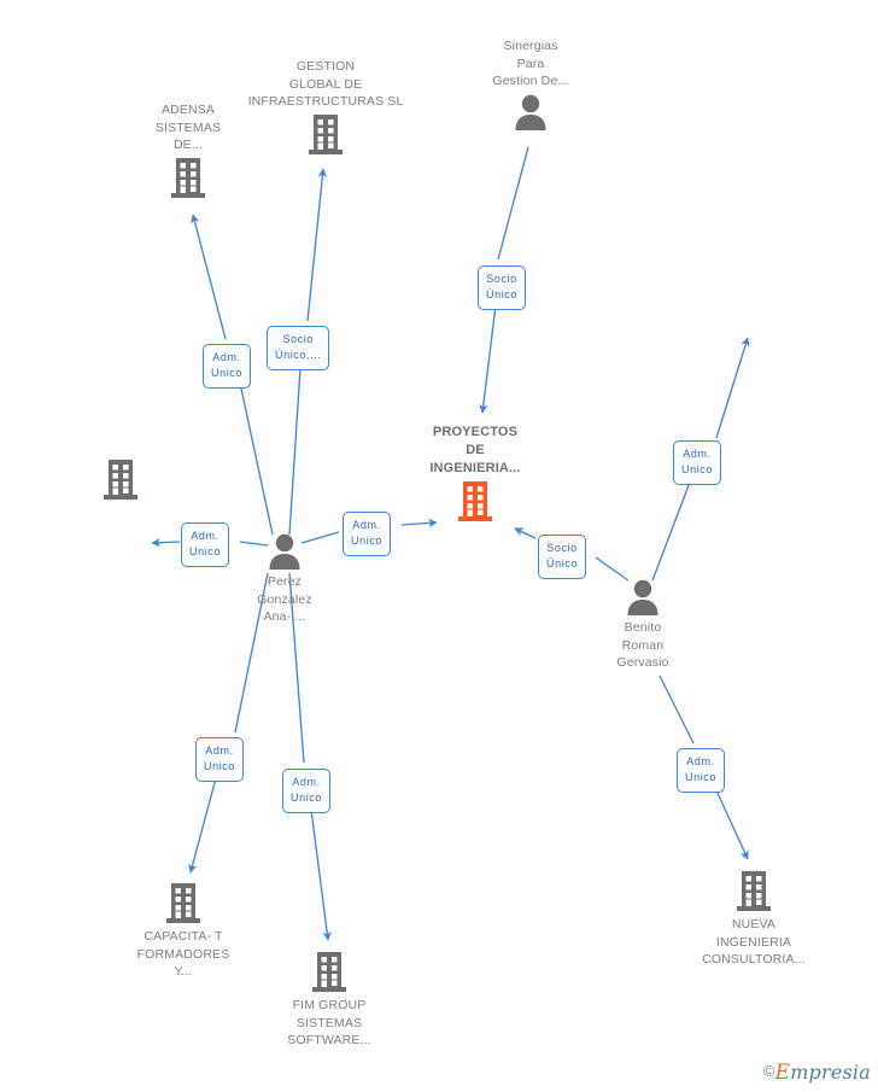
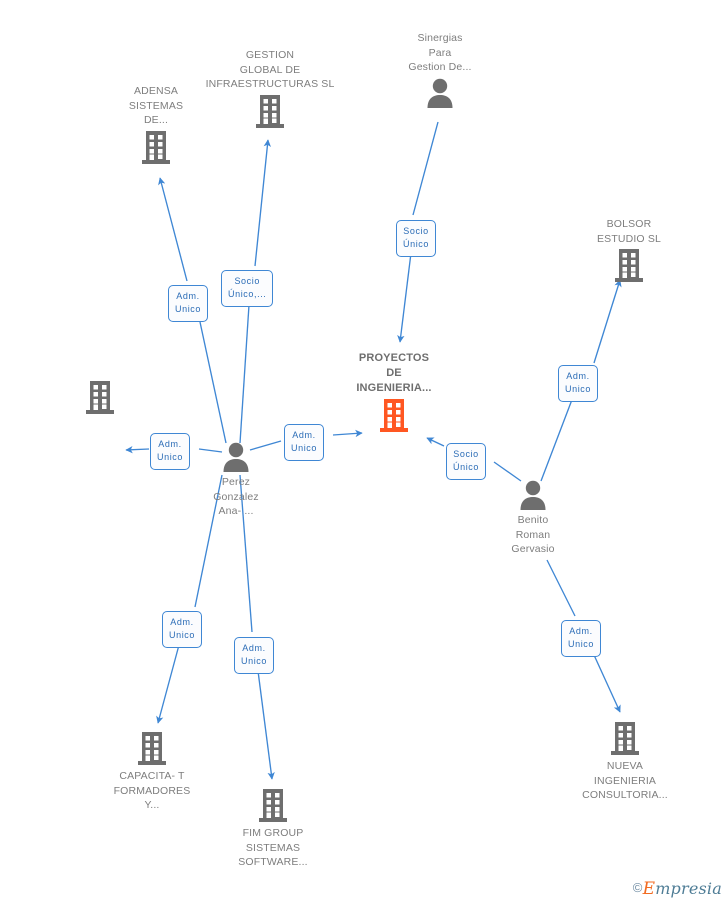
  ADENSA
  SISTEMAS
  DE...
  GESTION
  GLOBAL DE
  INFRAESTRUCTURAS SL
  Sinergias
  Para
  Gestion De...
+ BOLSOR
+ ESTUDIO SL
  PROYECTOS
  DE
  INGENIERIA...
  Perez
  Gonzalez
  Ana- ...
  Benito
  Roman
  Gervasio
  CAPACITA- T
  FORMADORES
  Y...
  FIM GROUP
  SISTEMAS
  SOFTWARE...
  NUEVA
  INGENIERIA
  CONSULTORIA...
  Adm.
  Unico
  Socio
  Único,...
  Socio
  Único
  Adm.
  Unico
  Adm.
  Unico
  Adm.
  Unico
  Socio
  Único
  Adm.
  Unico
  Adm.
  Unico
  Adm.
  Unico
  ©Empresia
